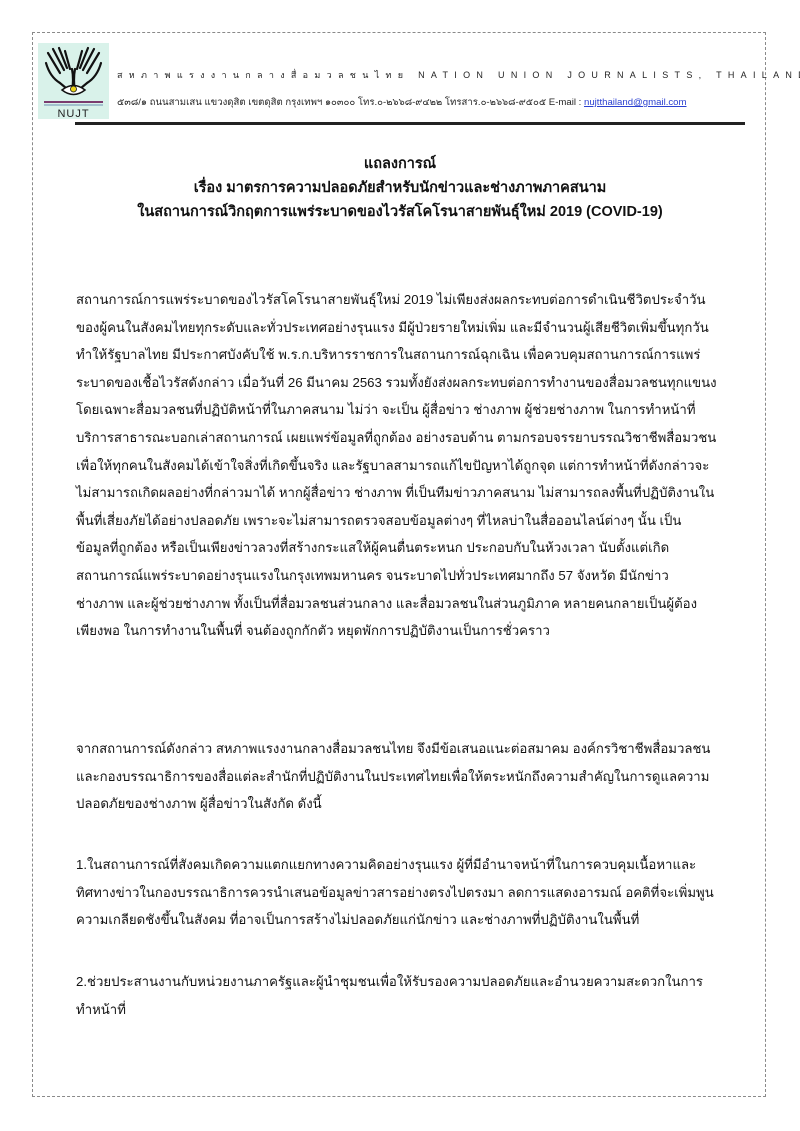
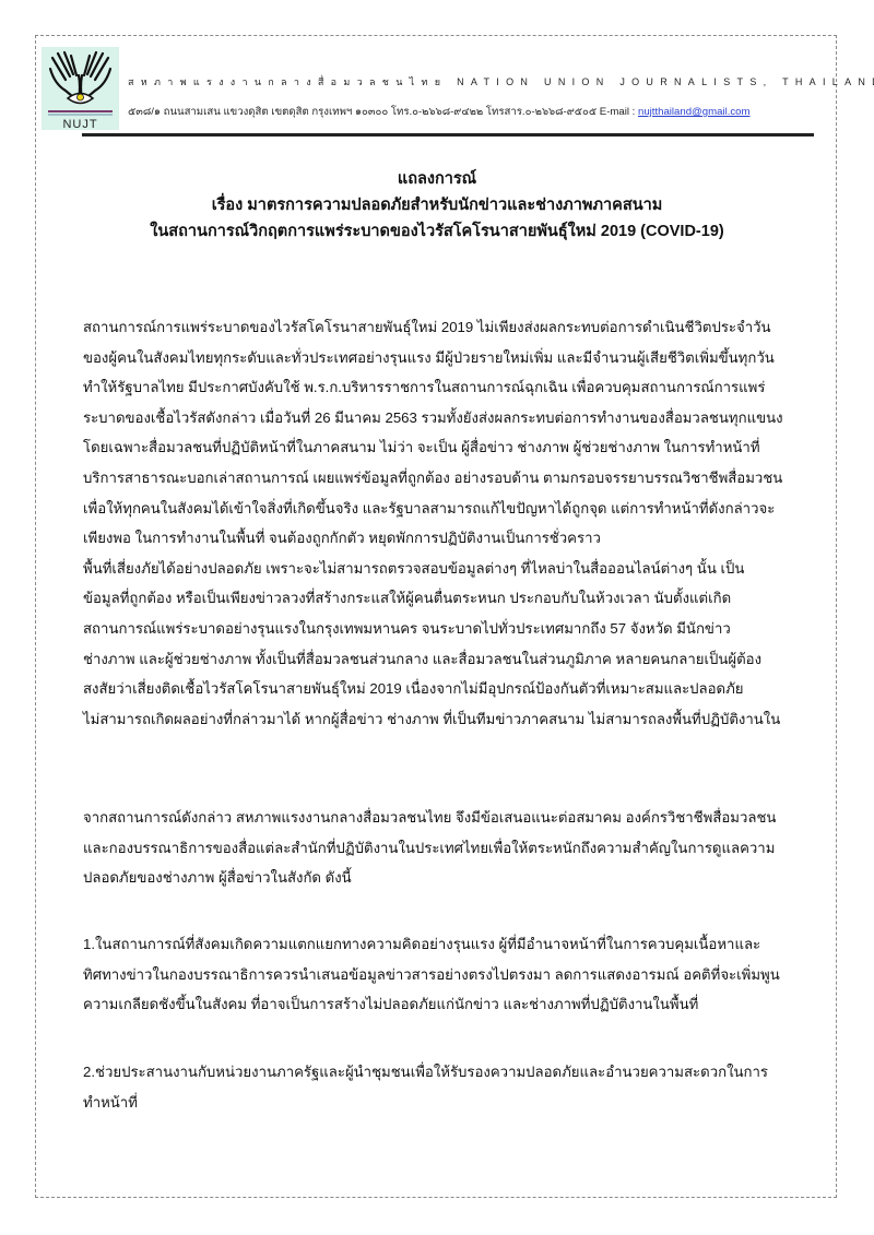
  NUJT
  สหภาพแรงงานกลางสื่อมวลชนไทย NATION UNION JOURNALISTS, THAILAN
  ๕๓๘/๑ ถนนสามเสน แขวงดุสิต เขตดุสิต กรุงเทพฯ ๑๐๓๐๐ โทร.๐-๒๖๖๘-๙๔๒๒ โทรสาร.๐-๒๖๖๘-๙๕๐๕ E-mail : nujtthailand@gmail.com
  แถลงการณ์
  เรื่อง มาตรการความปลอดภัยสำหรับนักข่าวและช่างภาพภาคสนาม
  ในสถานการณ์วิกฤตการแพร่ระบาดของไวรัสโคโรนาสายพันธุ์ใหม่ 2019 (COVID-19)
  สถานการณ์การแพร่ระบาดของไวรัสโคโรนาสายพันธุ์ใหม่ 2019 ไม่เพียงส่งผลกระทบต่อการดำเนินชีวิตประจำวัน
  ของผู้คนในสังคมไทยทุกระดับและทั่วประเทศอย่างรุนแรง มีผู้ป่วยรายใหม่เพิ่ม และมีจำนวนผู้เสียชีวิตเพิ่มขึ้นทุกวัน
  ทำให้รัฐบาลไทย มีประกาศบังคับใช้ พ.ร.ก.บริหารราชการในสถานการณ์ฉุกเฉิน เพื่อควบคุมสถานการณ์การแพร่
  ระบาดของเชื้อไวรัสดังกล่าว เมื่อวันที่ 26 มีนาคม 2563 รวมทั้งยังส่งผลกระทบต่อการทำงานของสื่อมวลชนทุกแขนง
  โดยเฉพาะสื่อมวลชนที่ปฏิบัติหน้าที่ในภาคสนาม ไม่ว่า จะเป็น ผู้สื่อข่าว ช่างภาพ ผู้ช่วยช่างภาพ ในการทำหน้าที่
  บริการสาธารณะบอกเล่าสถานการณ์ เผยแพร่ข้อมูลที่ถูกต้อง อย่างรอบด้าน ตามกรอบจรรยาบรรณวิชาชีพสื่อมวชน
  เพื่อให้ทุกคนในสังคมได้เข้าใจสิ่งที่เกิดขึ้นจริง และรัฐบาลสามารถแก้ไขปัญหาได้ถูกจุด แต่การทำหน้าที่ดังกล่าวจะ
- ไม่สามารถเกิดผลอย่างที่กล่าวมาได้ หากผู้สื่อข่าว ช่างภาพ ที่เป็นทีมข่าวภาคสนาม ไม่สามารถลงพื้นที่ปฏิบัติงานใน
+ เพียงพอ ในการทำงานในพื้นที่ จนต้องถูกกักตัว หยุดพักการปฏิบัติงานเป็นการชั่วคราว
  พื้นที่เสี่ยงภัยได้อย่างปลอดภัย เพราะจะไม่สามารถตรวจสอบข้อมูลต่างๆ ที่ไหลบ่าในสื่อออนไลน์ต่างๆ นั้น เป็น
  ข้อมูลที่ถูกต้อง หรือเป็นเพียงข่าวลวงที่สร้างกระแสให้ผู้คนตื่นตระหนก ประกอบกับในห้วงเวลา นับตั้งแต่เกิด
  สถานการณ์แพร่ระบาดอย่างรุนแรงในกรุงเทพมหานคร จนระบาดไปทั่วประเทศมากถึง 57 จังหวัด มีนักข่าว
  ช่างภาพ และผู้ช่วยช่างภาพ ทั้งเป็นที่สื่อมวลชนส่วนกลาง และสื่อมวลชนในส่วนภูมิภาค หลายคนกลายเป็นผู้ต้อง
+ สงสัยว่าเสี่ยงติดเชื้อไวรัสโคโรนาสายพันธุ์ใหม่ 2019 เนื่องจากไม่มีอุปกรณ์ป้องกันตัวที่เหมาะสมและปลอดภัย
- เพียงพอ ในการทำงานในพื้นที่ จนต้องถูกกักตัว หยุดพักการปฏิบัติงานเป็นการชั่วคราว
+ ไม่สามารถเกิดผลอย่างที่กล่าวมาได้ หากผู้สื่อข่าว ช่างภาพ ที่เป็นทีมข่าวภาคสนาม ไม่สามารถลงพื้นที่ปฏิบัติงานใน
  จากสถานการณ์ดังกล่าว สหภาพแรงงานกลางสื่อมวลชนไทย จึงมีข้อเสนอแนะต่อสมาคม องค์กรวิชาชีพสื่อมวลชน
  และกองบรรณาธิการของสื่อแต่ละสำนักที่ปฏิบัติงานในประเทศไทยเพื่อให้ตระหนักถึงความสำคัญในการดูแลความ
  ปลอดภัยของช่างภาพ ผู้สื่อข่าวในสังกัด ดังนี้
  1.ในสถานการณ์ที่สังคมเกิดความแตกแยกทางความคิดอย่างรุนแรง ผู้ที่มีอำนาจหน้าที่ในการควบคุมเนื้อหาและ
  ทิศทางข่าวในกองบรรณาธิการควรนำเสนอข้อมูลข่าวสารอย่างตรงไปตรงมา ลดการแสดงอารมณ์ อคติที่จะเพิ่มพูน
  ความเกลียดชังขึ้นในสังคม ที่อาจเป็นการสร้างไม่ปลอดภัยแก่นักข่าว และช่างภาพที่ปฏิบัติงานในพื้นที่
  2.ช่วยประสานงานกับหน่วยงานภาครัฐและผู้นำชุมชนเพื่อให้รับรองความปลอดภัยและอำนวยความสะดวกในการ
  ทำหน้าที่
